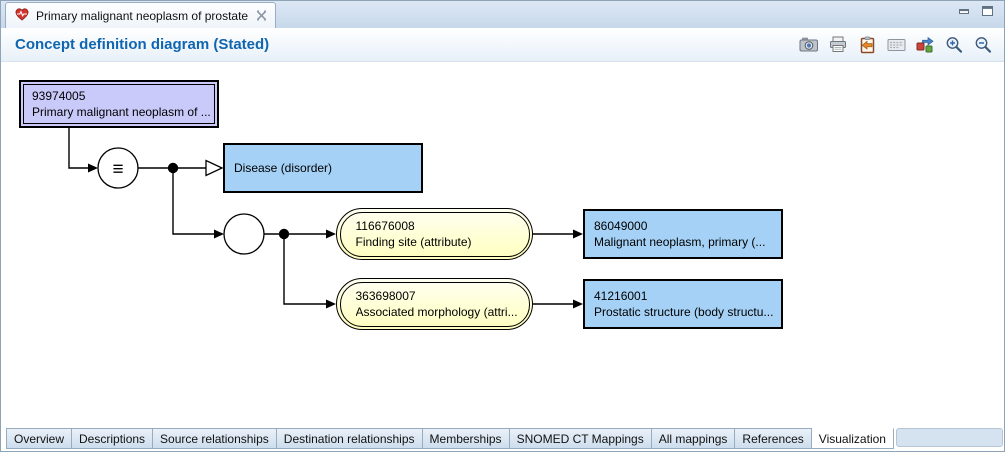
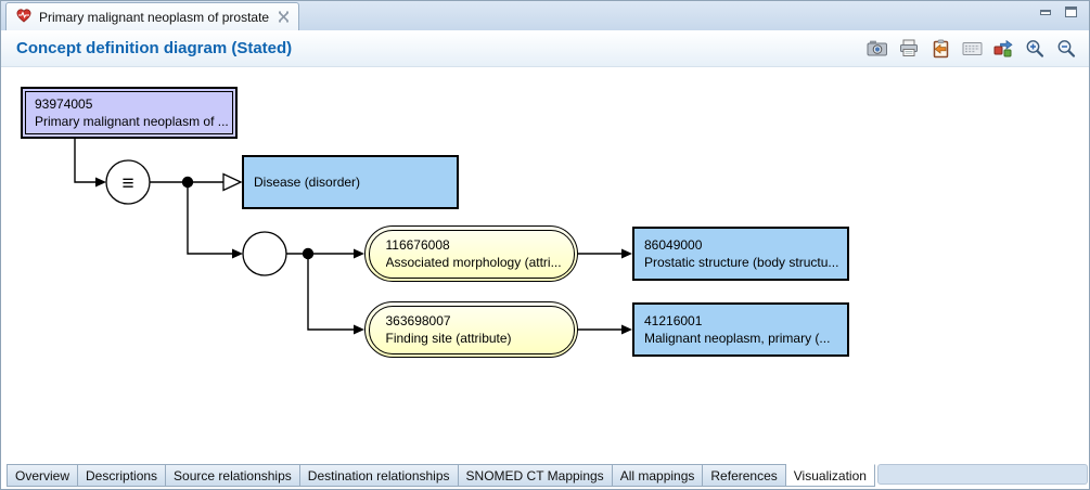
  Primary malignant neoplasm of prostate
  Concept definition diagram (Stated)
  ≡
  93974005
  Primary malignant neoplasm of ...
  Disease (disorder)
  116676008
- Finding site (attribute)
+ Associated morphology (attri...
  363698007
- Associated morphology (attri...
+ Finding site (attribute)
  86049000
- Malignant neoplasm, primary (...
+ Prostatic structure (body structu...
  41216001
- Prostatic structure (body structu...
+ Malignant neoplasm, primary (...
  Overview
  Descriptions
  Source relationships
  Destination relationships
- Memberships
  SNOMED CT Mappings
  All mappings
  References
  Visualization
